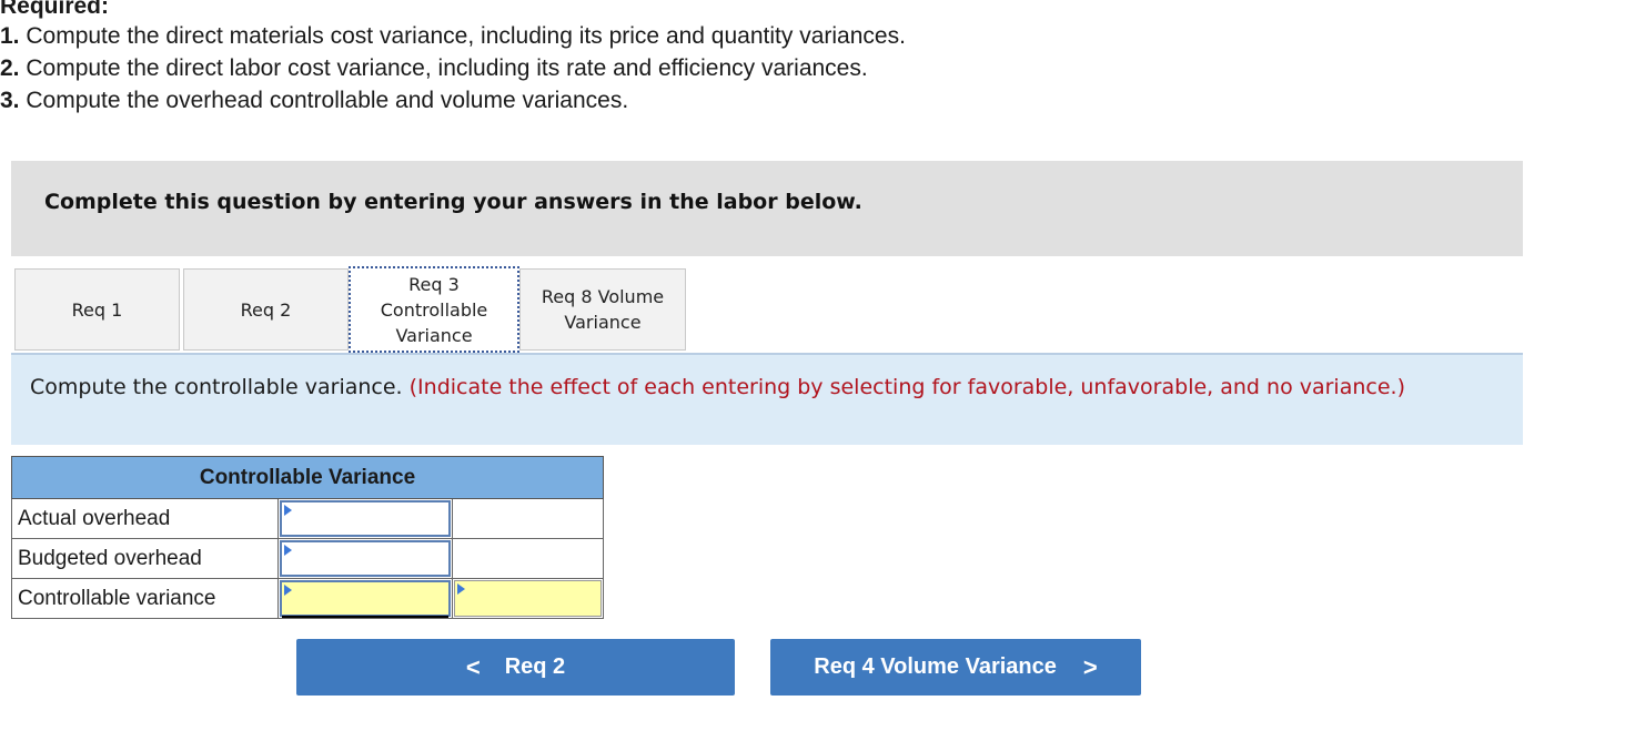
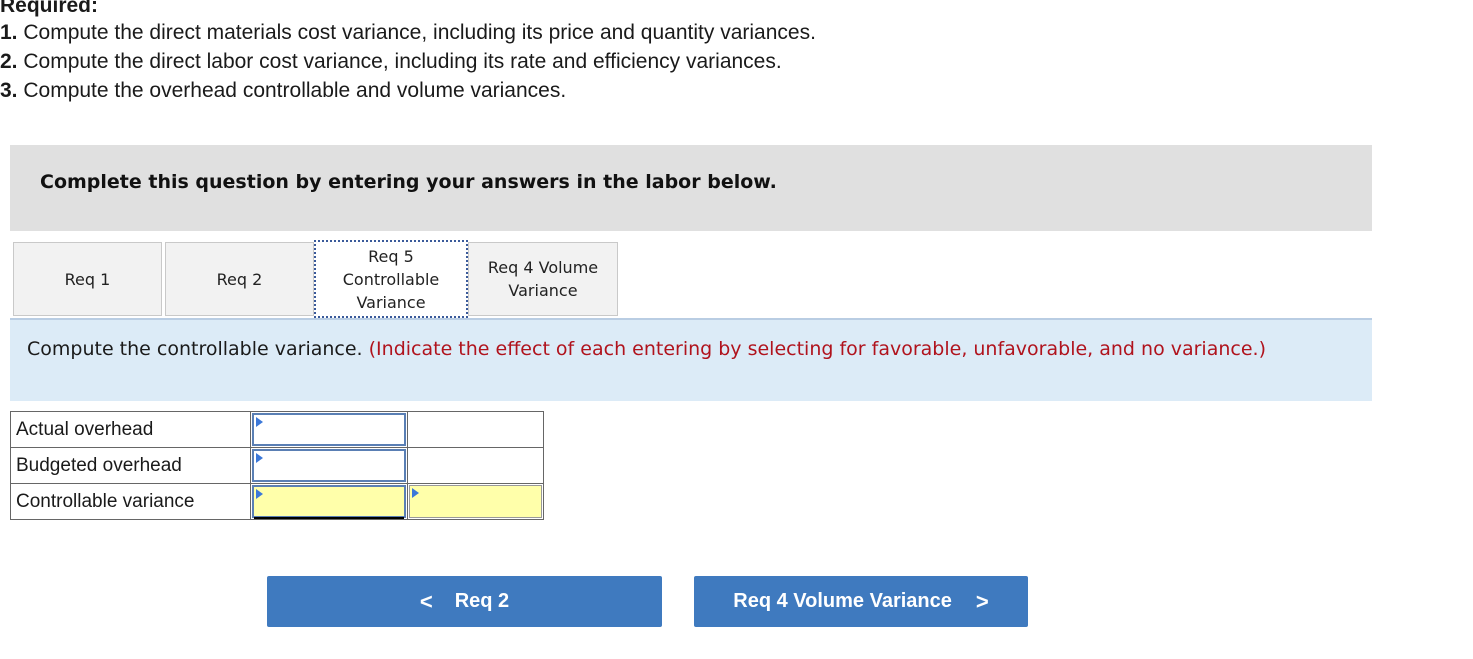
  Required:
  1. Compute the direct materials cost variance, including its price and quantity variances.
  2. Compute the direct labor cost variance, including its rate and efficiency variances.
  3. Compute the overhead controllable and volume variances.
  Complete this question by entering your answers in the labor below.
  Req 1
  Req 2
- Req 3
+ Req 5
  Controllable
  Variance
- Req 8 Volume
+ Req 4 Volume
  Variance
  Compute the controllable variance. (Indicate the effect of each entering by selecting for favorable, unfavorable, and no variance.)
- Controllable Variance
  Actual overhead
  Budgeted overhead
  Controllable variance
  <
  Req 2
  Req 4 Volume Variance
  >
